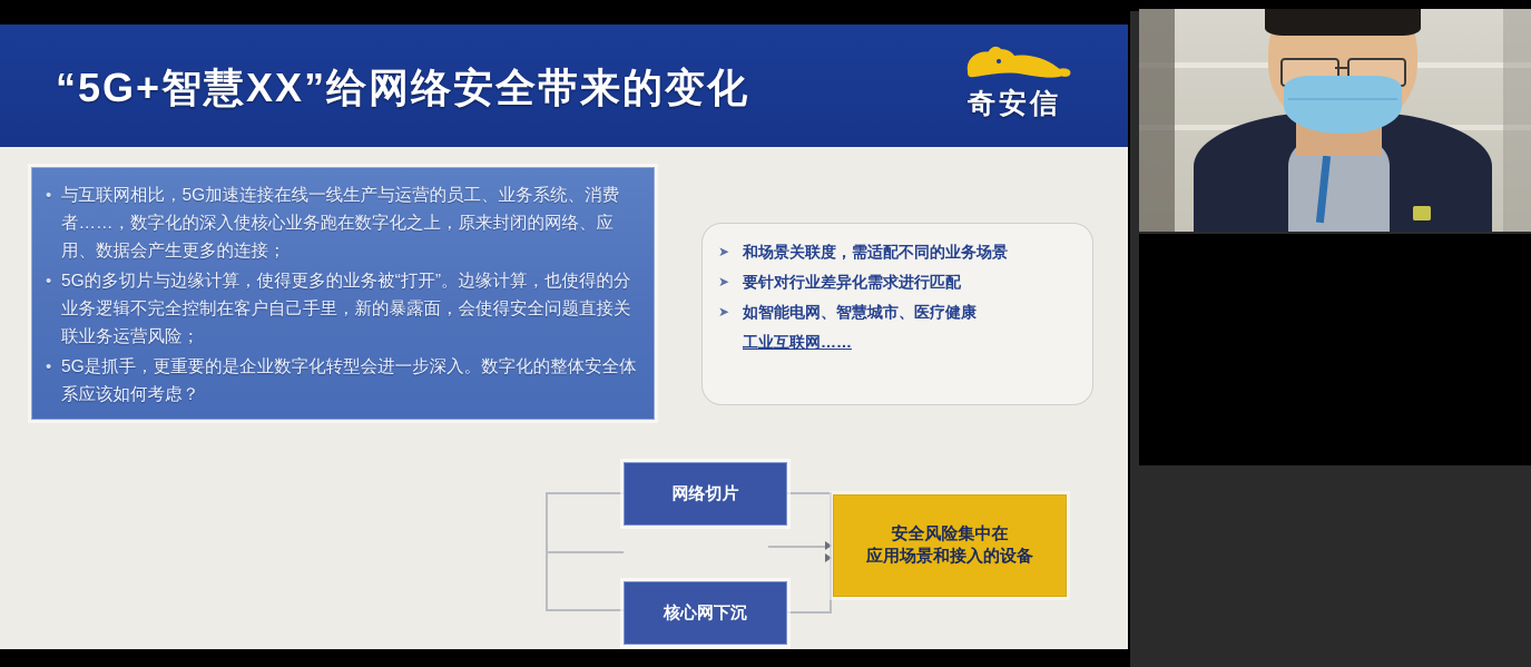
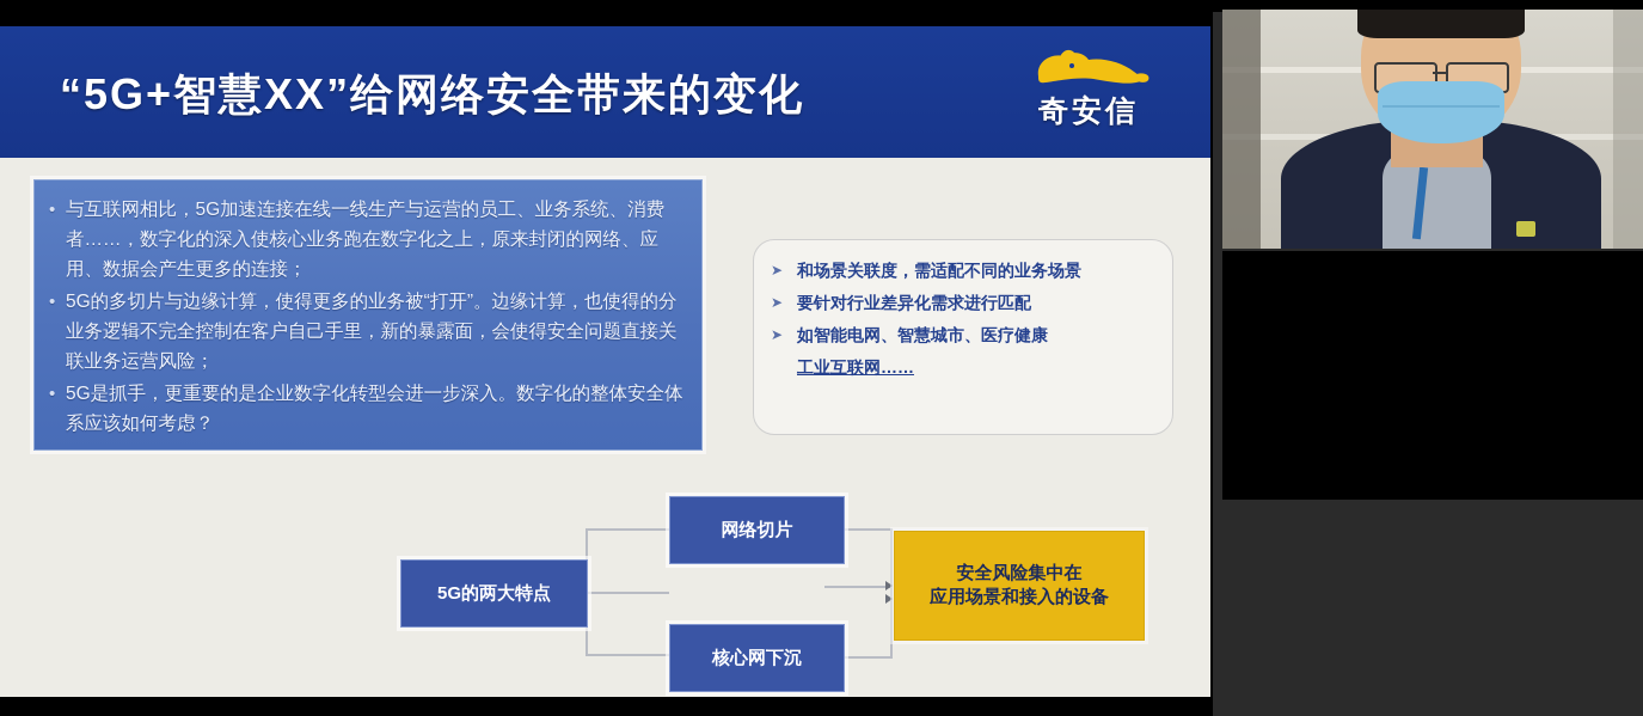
  “5G+智慧XX”给网络安全带来的变化
  奇安信
  •
  与互联网相比，5G加速连接在线一线生产与运营的员工、业务系统、消费者……，数字化的深入使核心业务跑在数字化之上，原来封闭的网络、应用、数据会产生更多的连接；
  •
  5G的多切片与边缘计算，使得更多的业务被“打开”。边缘计算，也使得的分业务逻辑不完全控制在客户自己手里，新的暴露面，会使得安全问题直接关联业务运营风险；
  •
  5G是抓手，更重要的是企业数字化转型会进一步深入。数字化的整体安全体系应该如何考虑？
  ➤
  和场景关联度，需适配不同的业务场景
  ➤
  要针对行业差异化需求进行匹配
  ➤
  如智能电网、智慧城市、医疗健康
  工业互联网……
+ 5G的两大特点
  网络切片
  核心网下沉
  安全风险集中在
  应用场景和接入的设备
